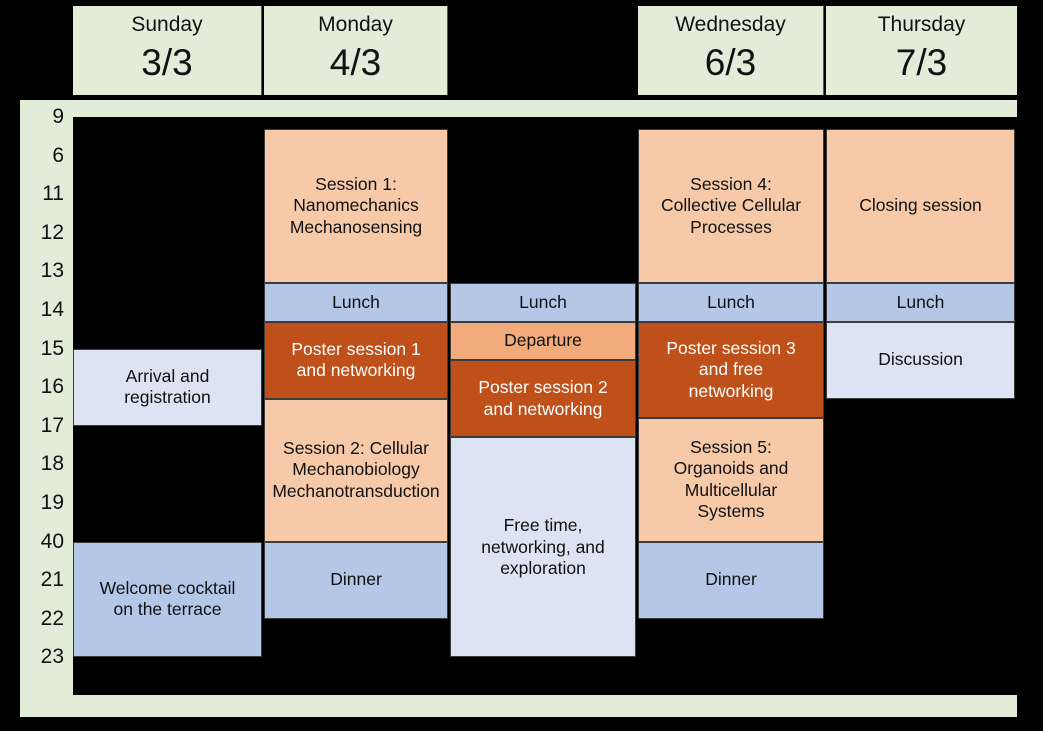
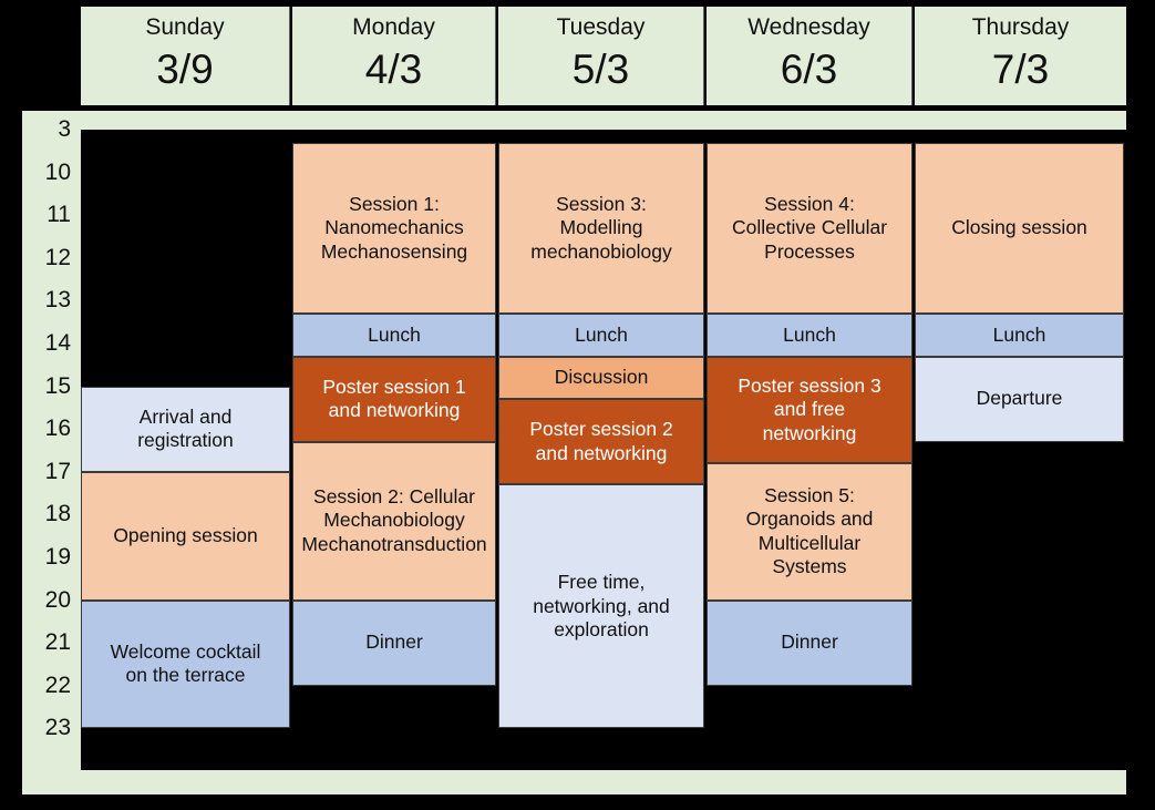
  Sunday
- 3/3
+ 3/9
  Monday
  4/3
+ Tuesday
+ 5/3
  Wednesday
  6/3
  Thursday
  7/3
- 9
+ 3
- 6
+ 10
  11
  12
  13
  14
  15
  16
  17
  18
  19
- 40
+ 20
  21
  22
  23
  Arrival and
  registration
+ Opening session
  Welcome cocktail
  on the terrace
  Session 1:
  Nanomechanics
  Mechanosensing
  Lunch
  Poster session 1
  and networking
  Session 2: Cellular
  Mechanobiology
  Mechanotransduction
  Dinner
+ Session 3:
+ Modelling
+ mechanobiology
  Lunch
- Departure
+ Discussion
  Poster session 2
  and networking
  Free time,
  networking, and
  exploration
  Session 4:
  Collective Cellular
  Processes
  Lunch
  Poster session 3
  and free
  networking
  Session 5:
  Organoids and
  Multicellular
  Systems
  Dinner
  Closing session
  Lunch
- Discussion
+ Departure
